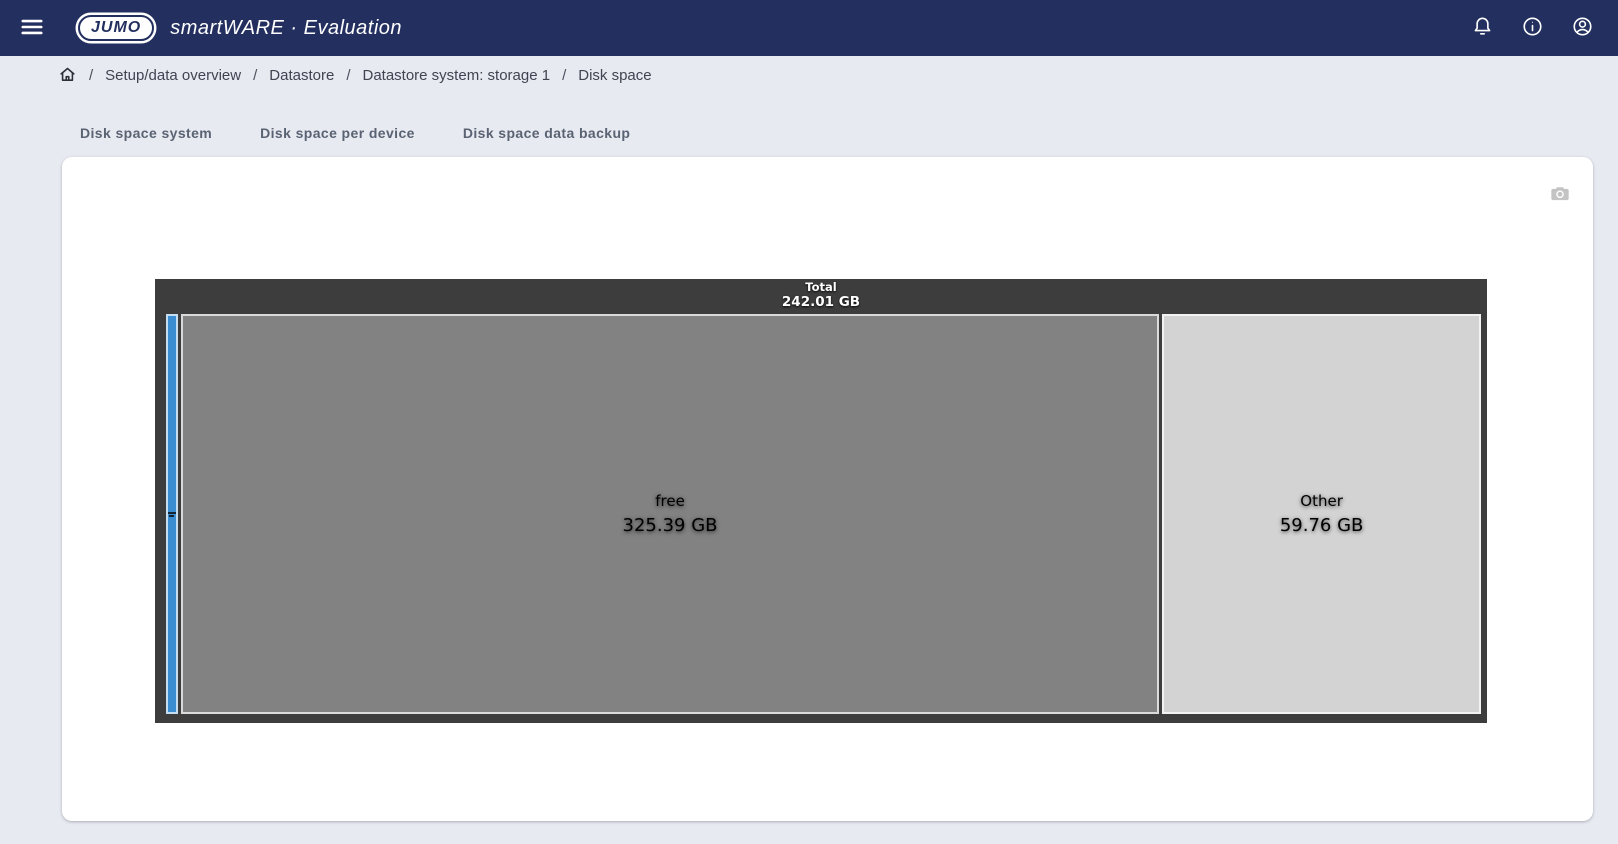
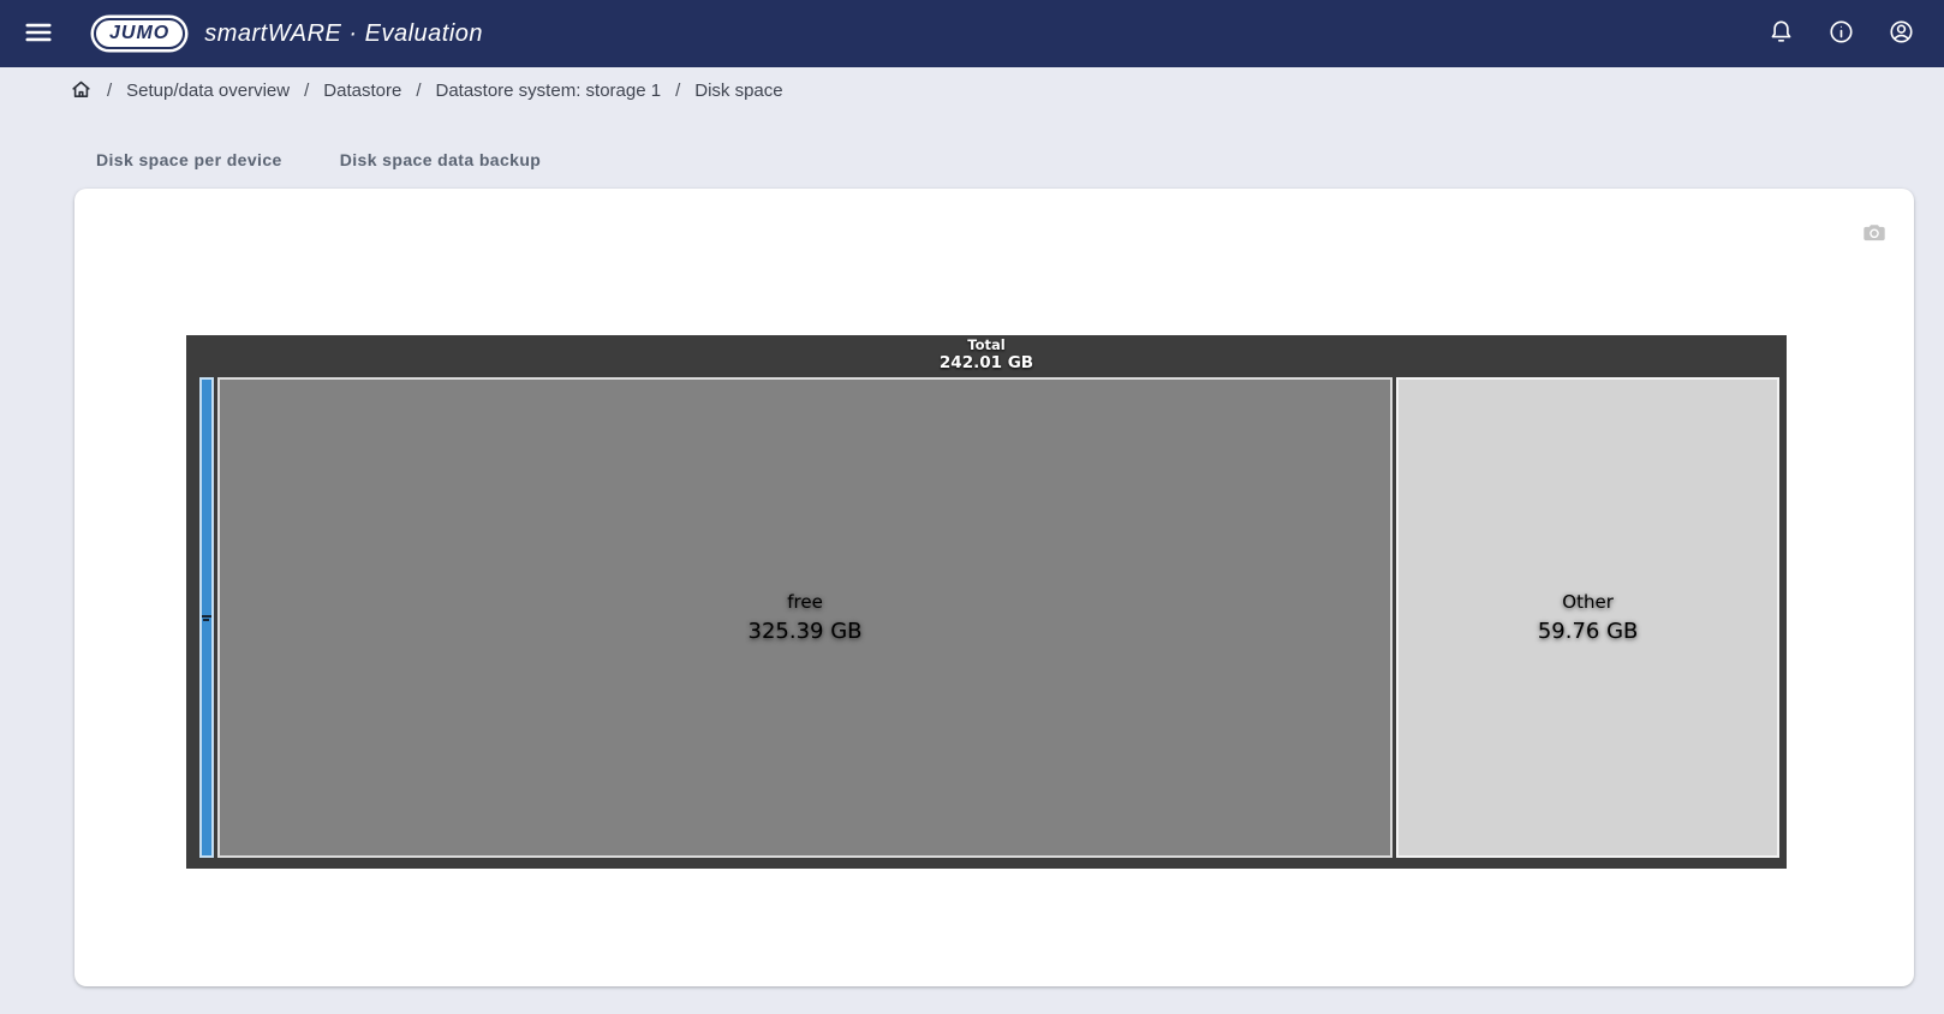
  JUMO
  smartWARE · Evaluation
  /
  Setup/data overview
  /
  Datastore
  /
  Datastore system: storage 1
  /
  Disk space
- Disk space system
  Disk space per device
  Disk space data backup
  Total
  242.01 GB
  free
  325.39 GB
  Other
  59.76 GB
